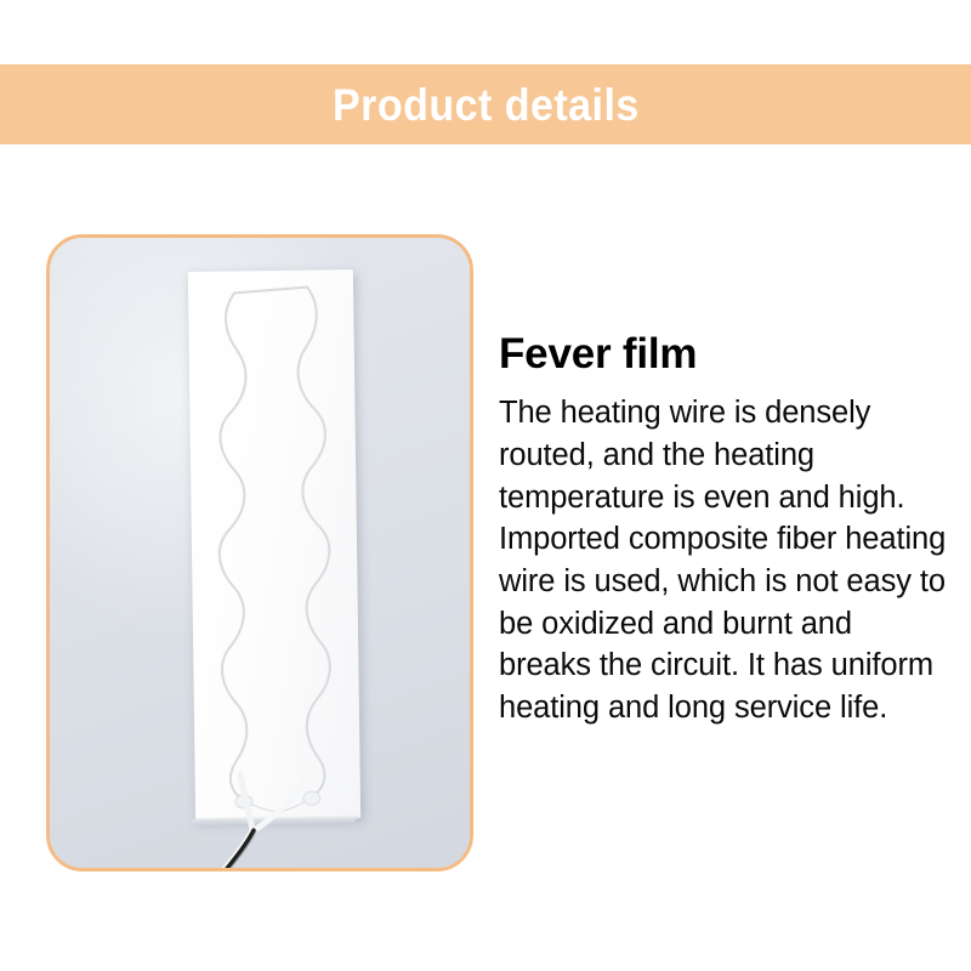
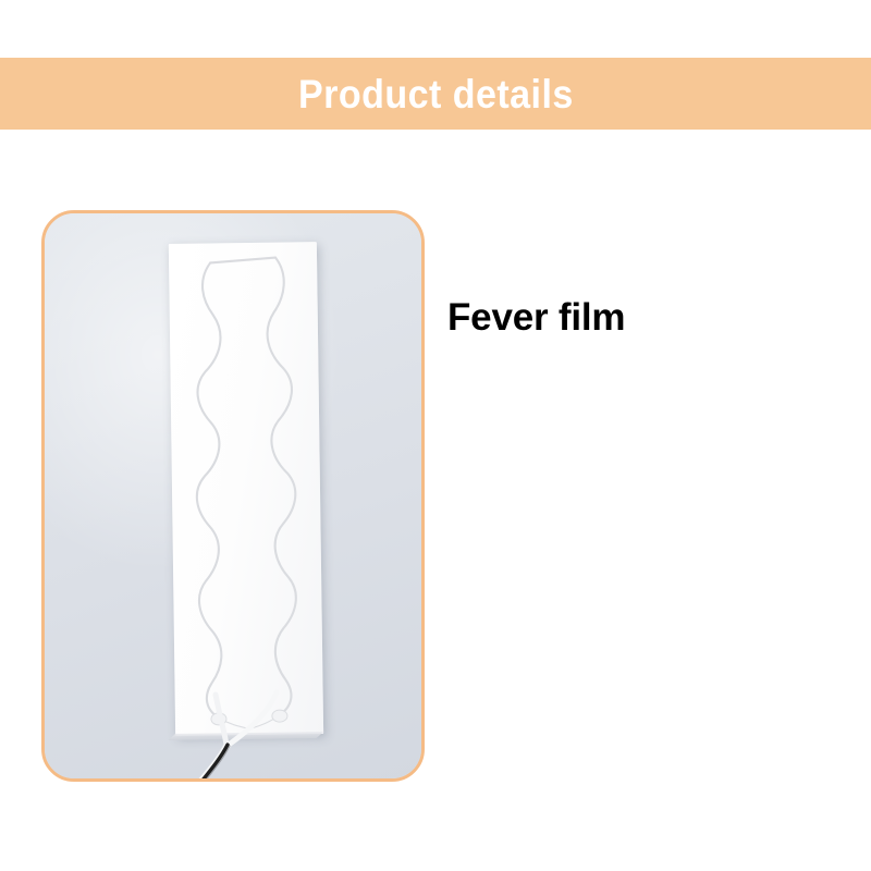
  Product details
  Fever film
- The heating wire is densely routed, and the heating temperature is even and high. Imported composite fiber heating wire is used, which is not easy to be oxidized and burnt and breaks the circuit. It has uniform heating and long service life.
